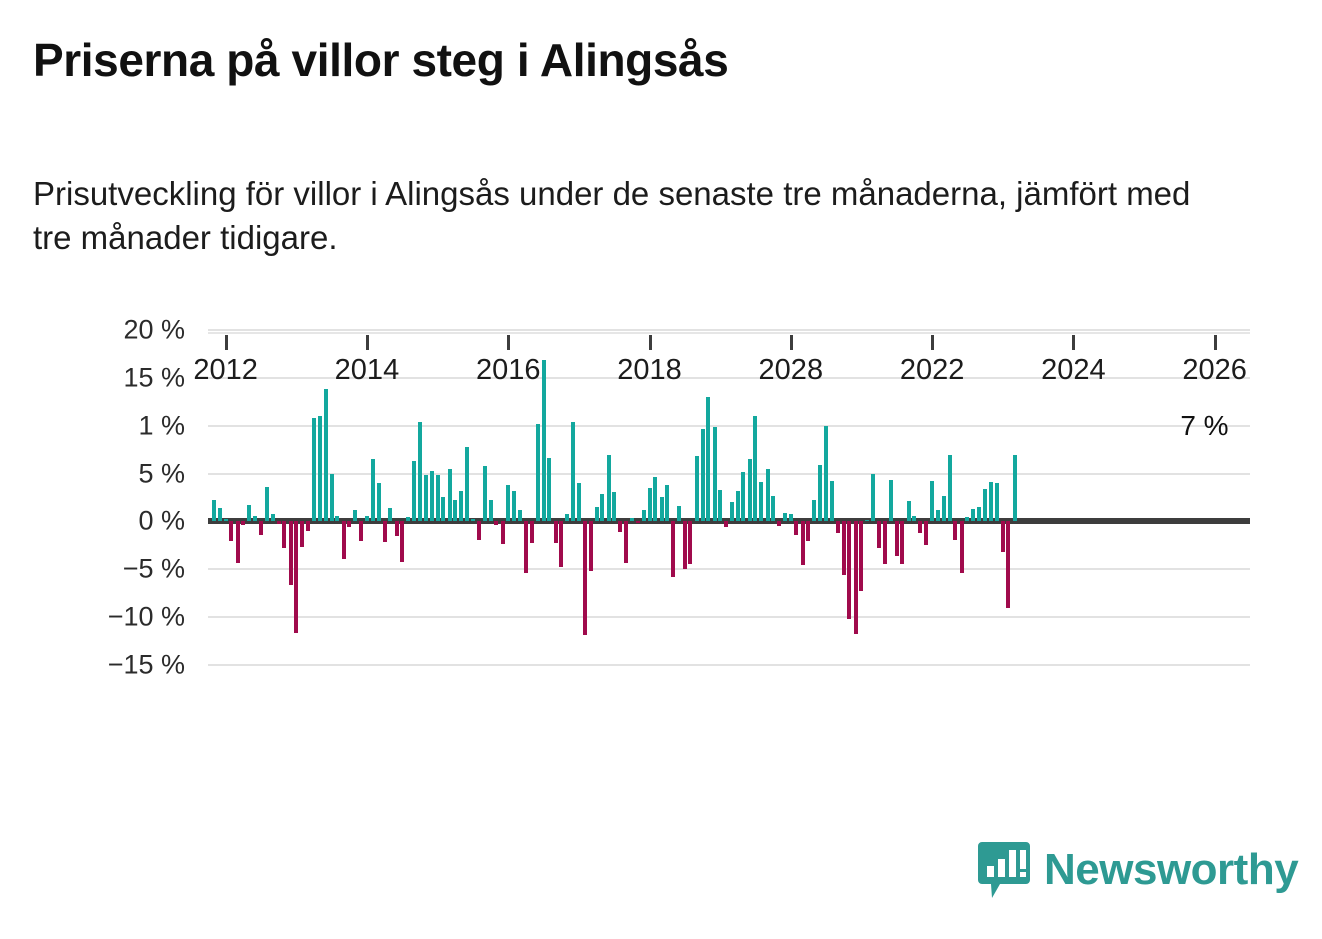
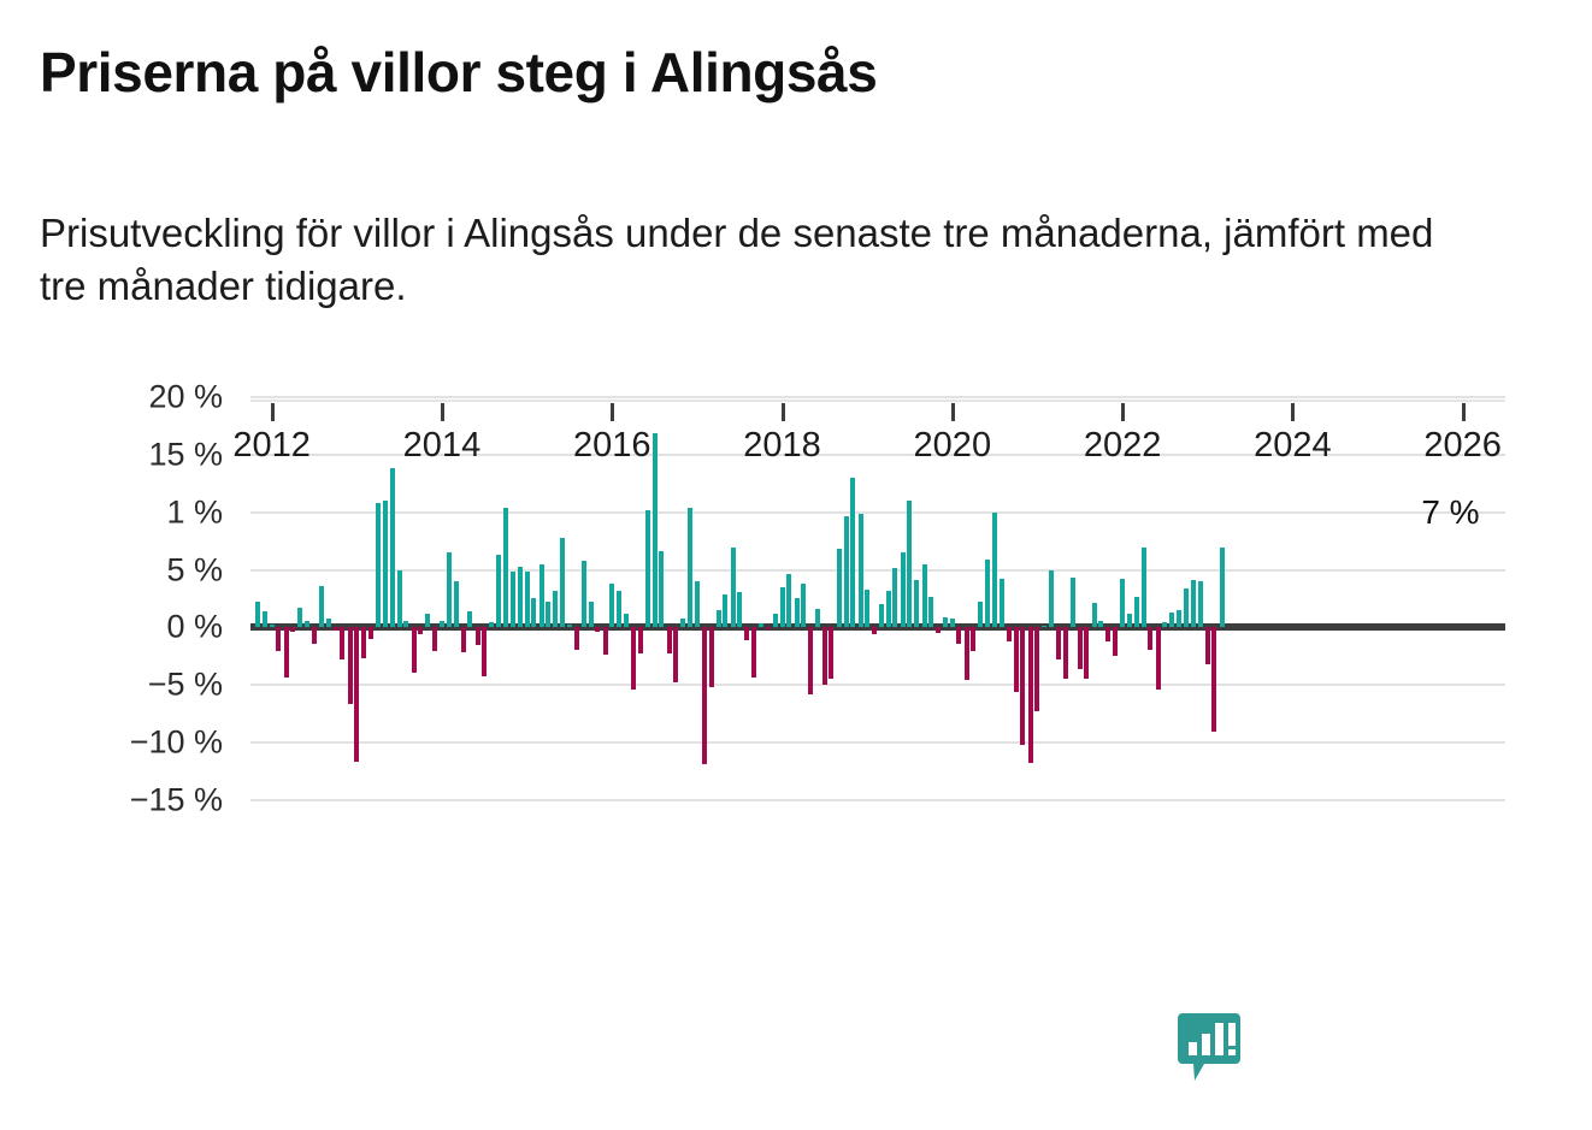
  Priserna på villor steg i Alingsås
  Prisutveckling för villor i Alingsås under de senaste tre månaderna, jämfört med tre månader tidigare.
  20 %
  15 %
  1 %
  5 %
  0 %
  −5 %
  −10 %
  −15 %
  7 %
  2012
  2014
  2016
  2018
- 2028
+ 2020
  2022
  2024
  2026
- Newsworthy
